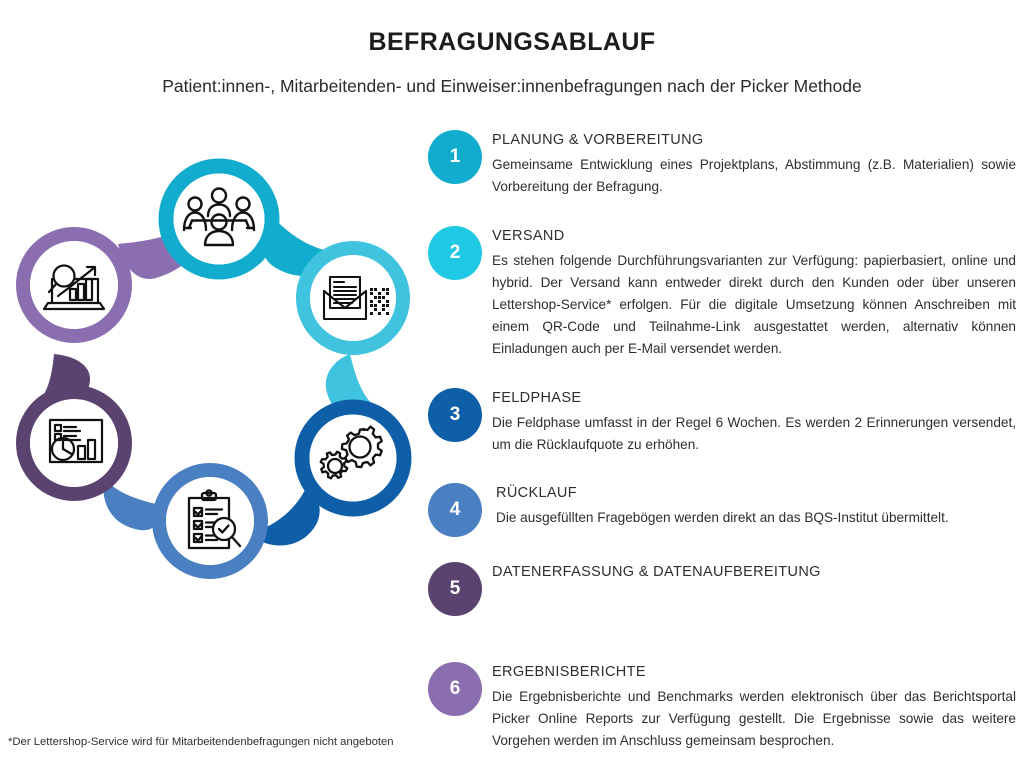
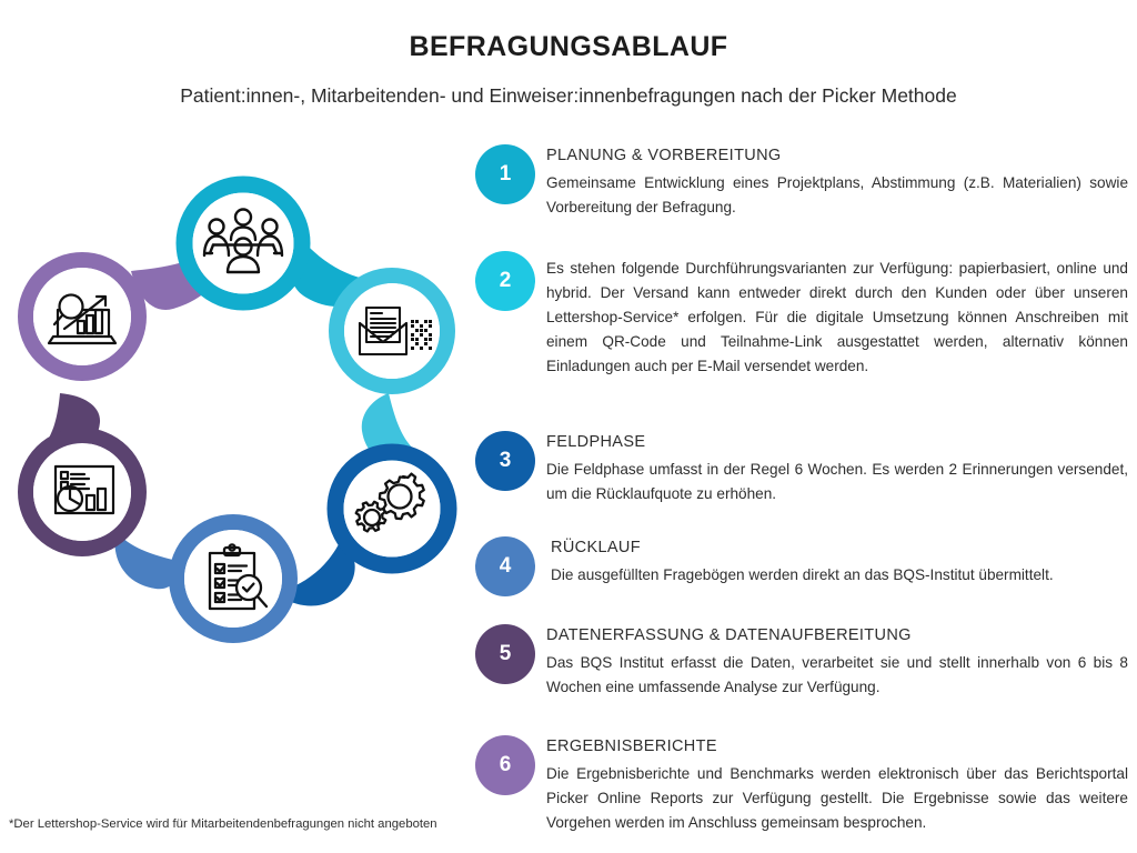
  BEFRAGUNGSABLAUF
  Patient:innen-, Mitarbeitenden- und Einweiser:innenbefragungen nach der Picker Methode
  1
  PLANUNG & VORBEREITUNG
  Gemeinsame Entwicklung eines Projektplans, Abstimmung (z.B. Materialien) sowie Vorbereitung der Befragung.
  2
- VERSAND
  Es stehen folgende Durchführungsvarianten zur Verfügung: papierbasiert, online und hybrid. Der Versand kann entweder direkt durch den Kunden oder über unseren Lettershop-Service* erfolgen. Für die digitale Umsetzung können Anschreiben mit einem QR-Code und Teilnahme-Link ausgestattet werden, alternativ können Einladungen auch per E-Mail versendet werden.
  3
  FELDPHASE
  Die Feldphase umfasst in der Regel 6 Wochen. Es werden 2 Erinnerungen versendet, um die Rücklaufquote zu erhöhen.
  4
  RÜCKLAUF
  Die ausgefüllten Fragebögen werden direkt an das BQS-Institut übermittelt.
  5
  DATENERFASSUNG & DATENAUFBEREITUNG
+ Das BQS Institut erfasst die Daten, verarbeitet sie und stellt innerhalb von 6 bis 8 Wochen eine umfassende Analyse zur Verfügung.
  6
  ERGEBNISBERICHTE
  Die Ergebnisberichte und Benchmarks werden elektronisch über das Berichtsportal Picker Online Reports zur Verfügung gestellt. Die Ergebnisse sowie das weitere Vorgehen werden im Anschluss gemeinsam besprochen.
  *Der Lettershop-Service wird für Mitarbeitendenbefragungen nicht angeboten
